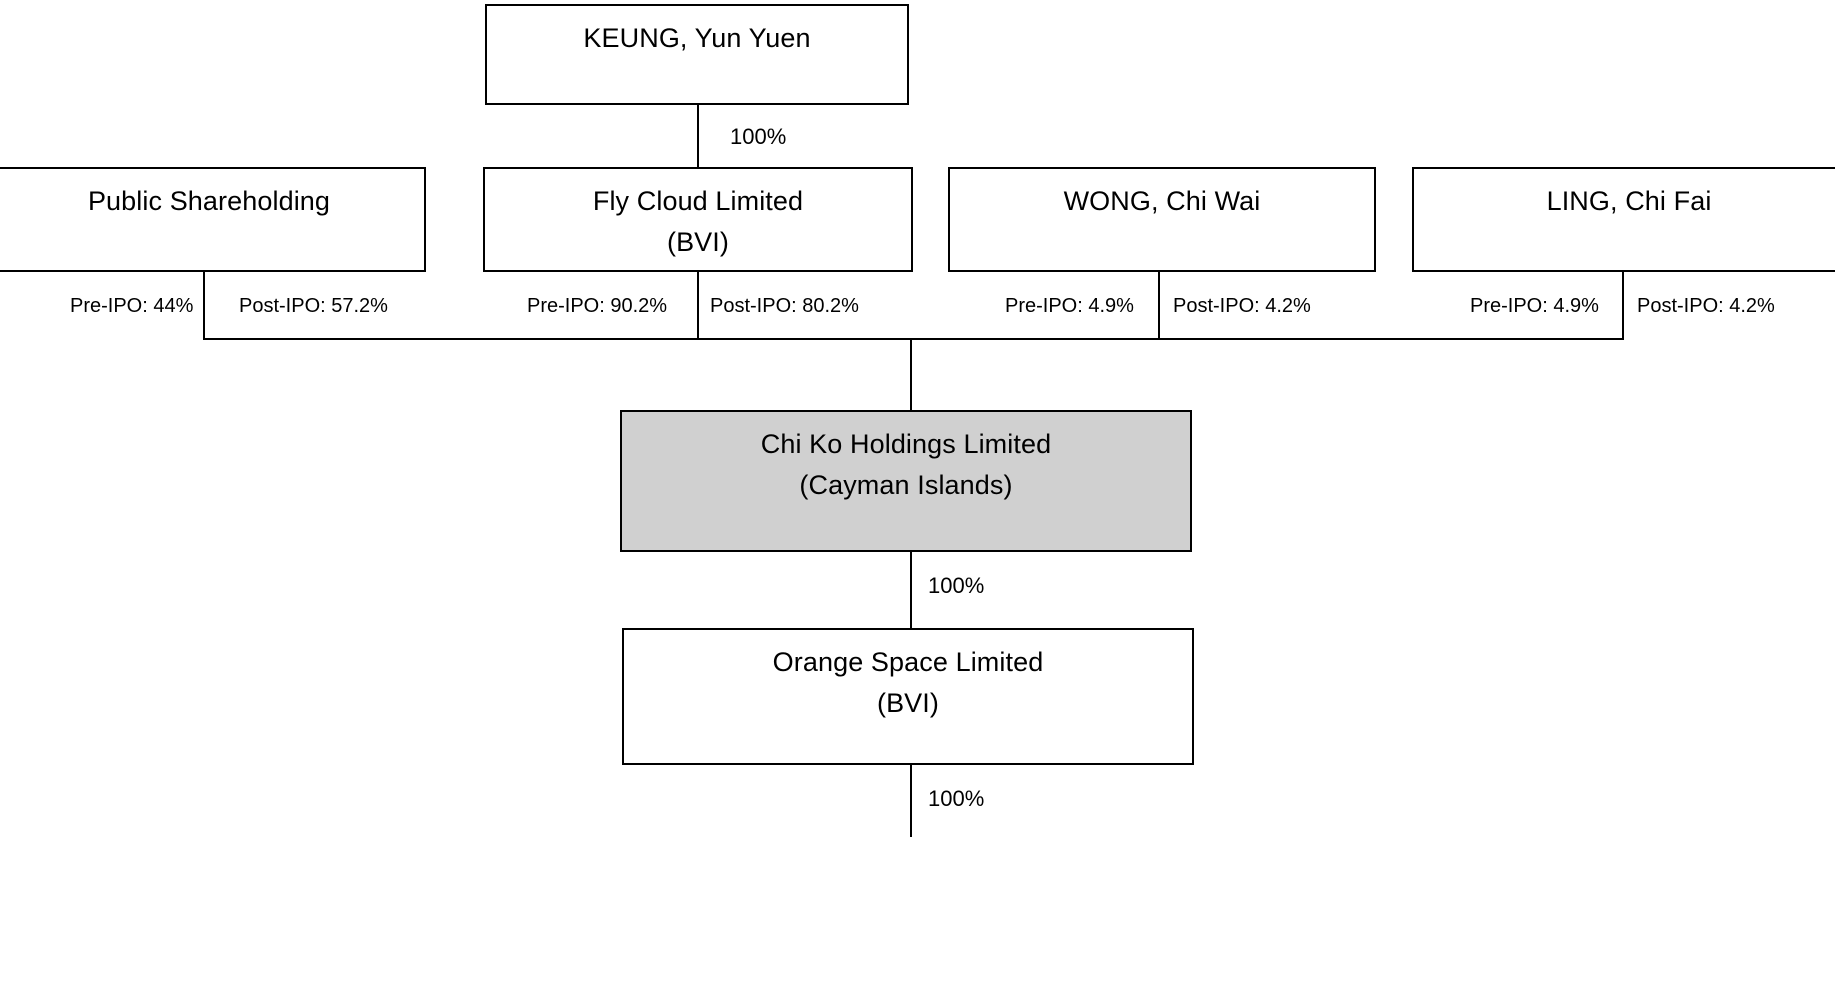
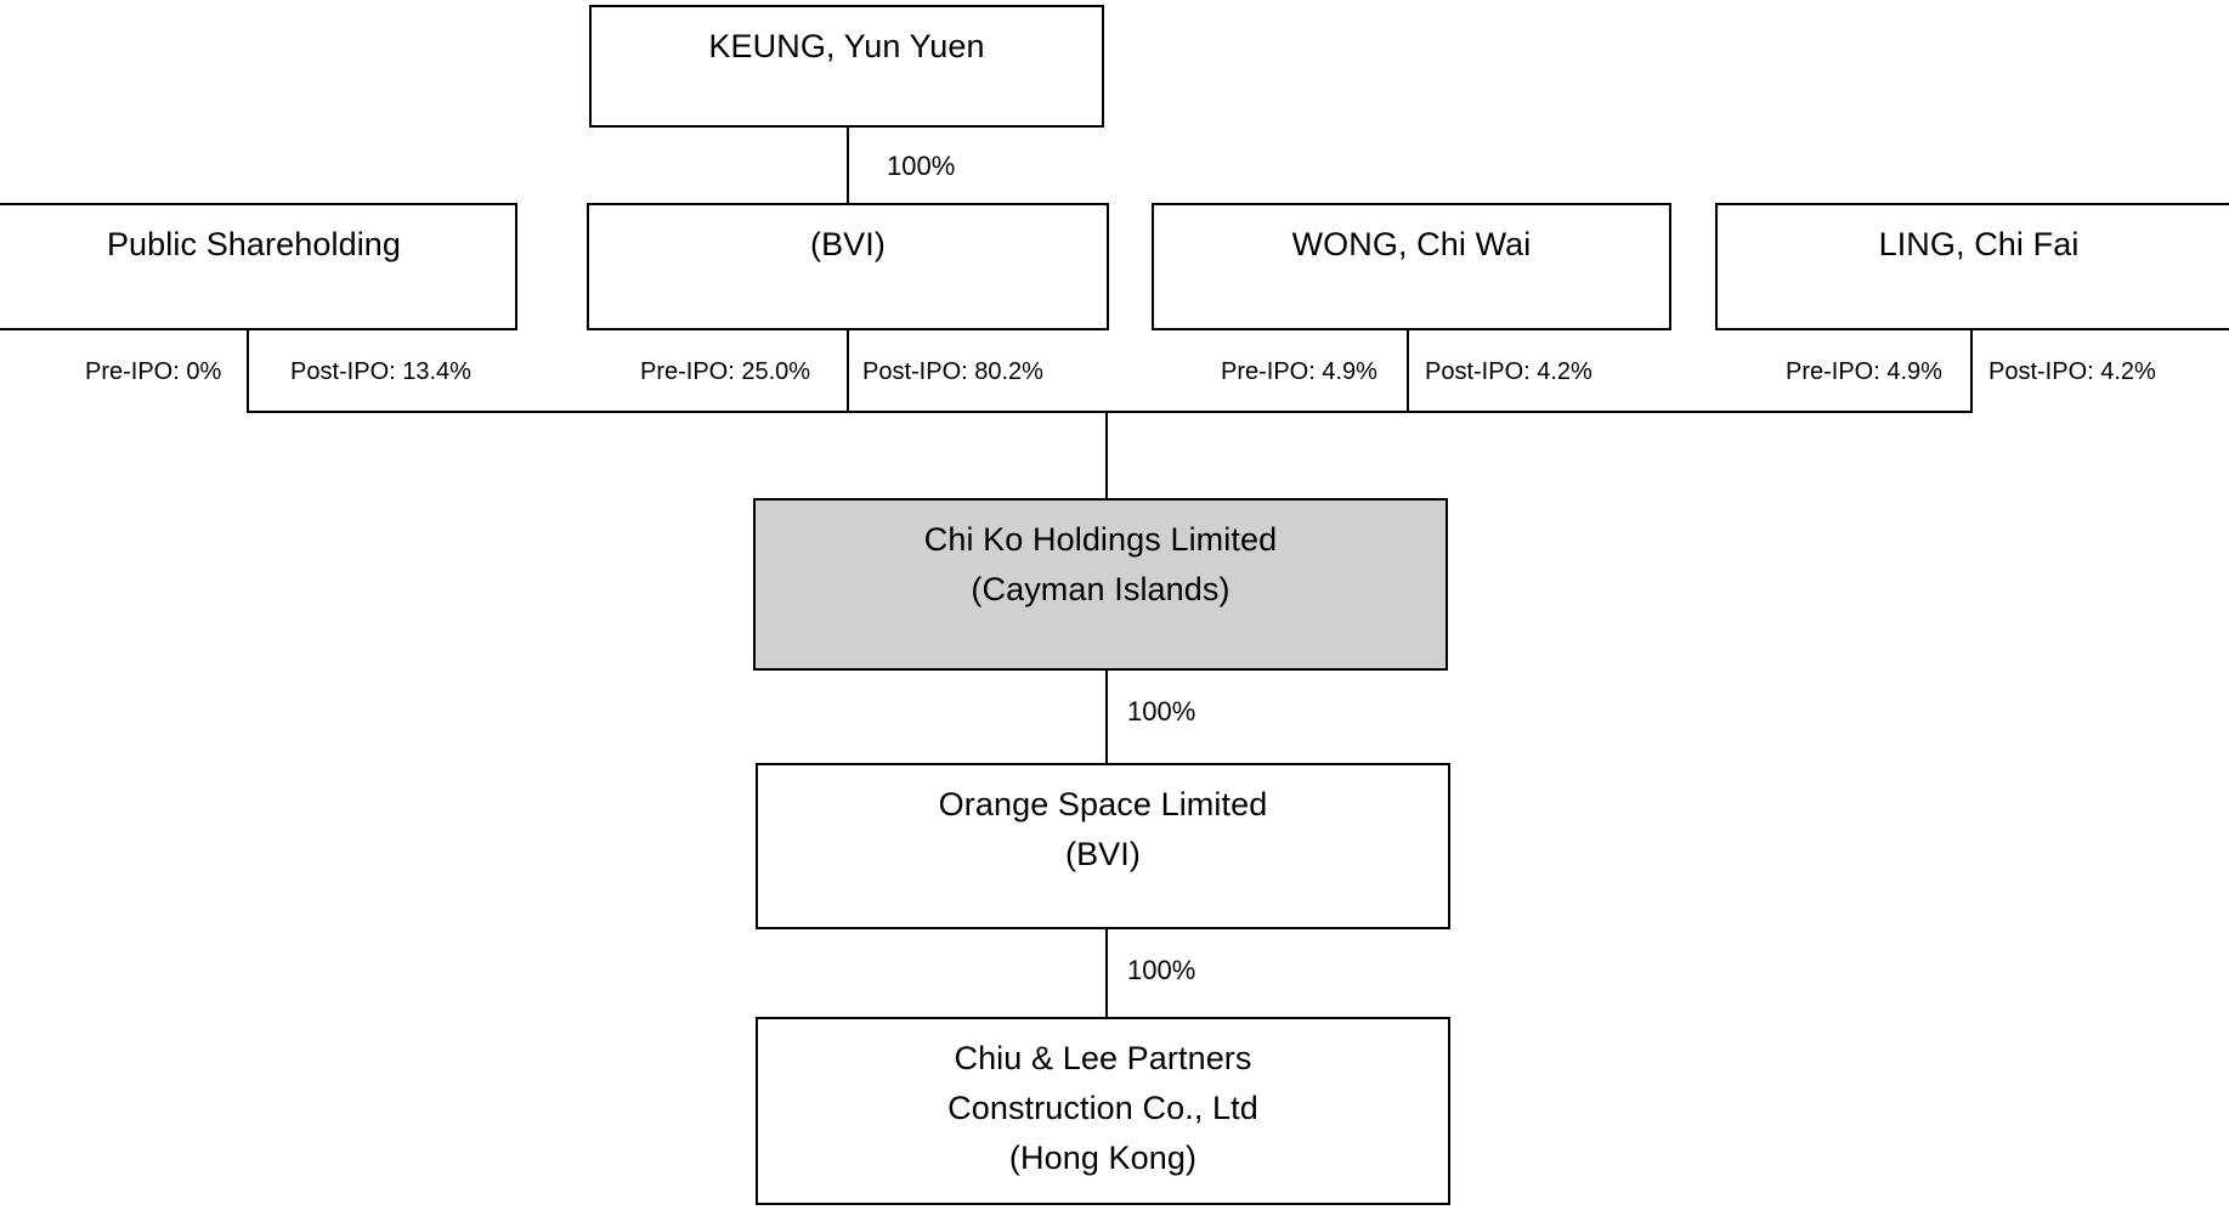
  KEUNG, Yun Yuen
  100%
  Public Shareholding
- Fly Cloud Limited
  (BVI)
  WONG, Chi Wai
  LING, Chi Fai
- Pre-IPO: 44%
+ Pre-IPO: 0%
- Post-IPO: 57.2%
+ Post-IPO: 13.4%
- Pre-IPO: 90.2%
+ Pre-IPO: 25.0%
  Post-IPO: 80.2%
  Pre-IPO: 4.9%
  Post-IPO: 4.2%
  Pre-IPO: 4.9%
  Post-IPO: 4.2%
  Chi Ko Holdings Limited
  (Cayman Islands)
  100%
  Orange Space Limited
  (BVI)
  100%
+ Chiu & Lee Partners
+ Construction Co., Ltd
+ (Hong Kong)
